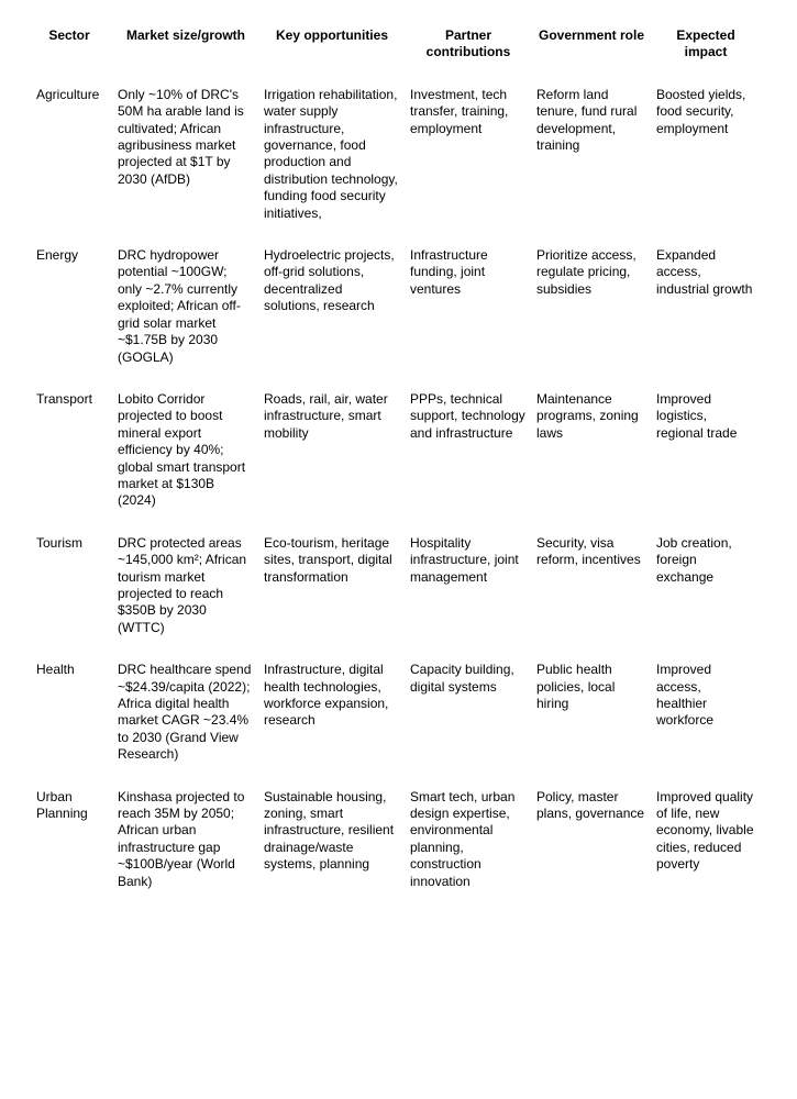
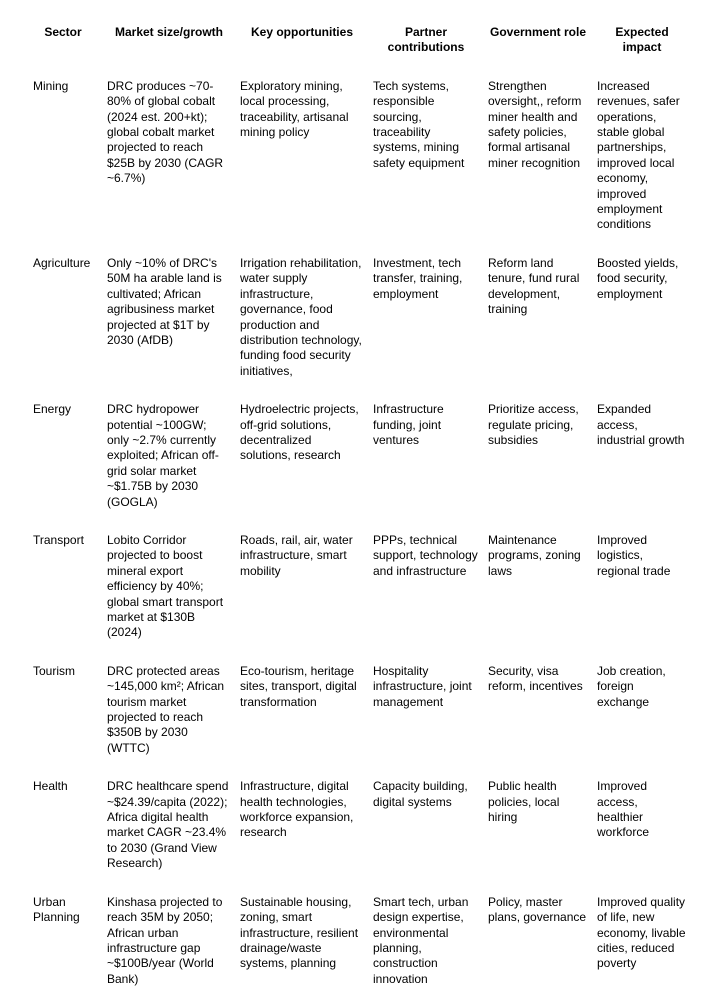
  Sector	Market size/growth	Key opportunities	Partner contributions	Government role	Expected impact
+ Mining	DRC produces ~70-80% of global cobalt (2024 est. 200+kt); global cobalt market projected to reach $25B by 2030 (CAGR ~6.7%)	Exploratory mining, local processing, traceability, artisanal mining policy	Tech systems, responsible sourcing, traceability systems, mining safety equipment	Strengthen oversight,, reform miner health and safety policies, formal artisanal miner recognition	Increased revenues, safer operations, stable global partnerships, improved local economy, improved employment conditions
  Agriculture	Only ~10% of DRC's 50M ha arable land is cultivated; African agribusiness market projected at $1T by 2030 (AfDB)	Irrigation rehabilitation, water supply infrastructure, governance, food production and distribution technology, funding food security initiatives,	Investment, tech transfer, training, employment	Reform land tenure, fund rural development, training	Boosted yields, food security, employment
  Energy	DRC hydropower potential ~100GW; only ~2.7% currently exploited; African off-grid solar market ~$1.75B by 2030 (GOGLA)	Hydroelectric projects, off-grid solutions, decentralized solutions, research	Infrastructure funding, joint ventures	Prioritize access, regulate pricing, subsidies	Expanded access, industrial growth
  Transport	Lobito Corridor projected to boost mineral export efficiency by 40%; global smart transport market at $130B (2024)	Roads, rail, air, water infrastructure, smart mobility	PPPs, technical support, technology and infrastructure	Maintenance programs, zoning laws	Improved logistics, regional trade
  Tourism	DRC protected areas ~145,000 km²; African tourism market projected to reach $350B by 2030 (WTTC)	Eco-tourism, heritage sites, transport, digital transformation	Hospitality infrastructure, joint management	Security, visa reform, incentives	Job creation, foreign exchange
  Health	DRC healthcare spend ~$24.39/capita (2022); Africa digital health market CAGR ~23.4% to 2030 (Grand View Research)	Infrastructure, digital health technologies, workforce expansion, research	Capacity building, digital systems	Public health policies, local hiring	Improved access, healthier workforce
  Urban Planning	Kinshasa projected to reach 35M by 2050; African urban infrastructure gap ~$100B/year (World Bank)	Sustainable housing, zoning, smart infrastructure, resilient drainage/waste systems, planning	Smart tech, urban design expertise, environmental planning, construction innovation	Policy, master plans, governance	Improved quality of life, new economy, livable cities, reduced poverty
